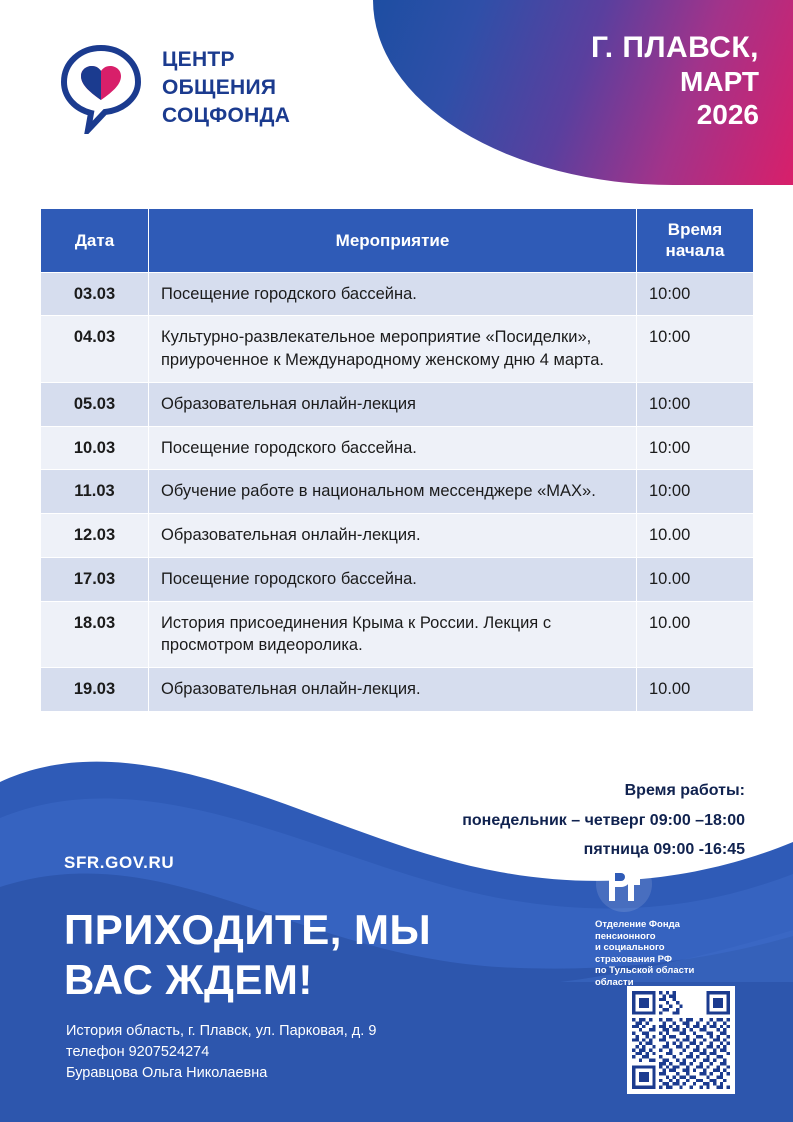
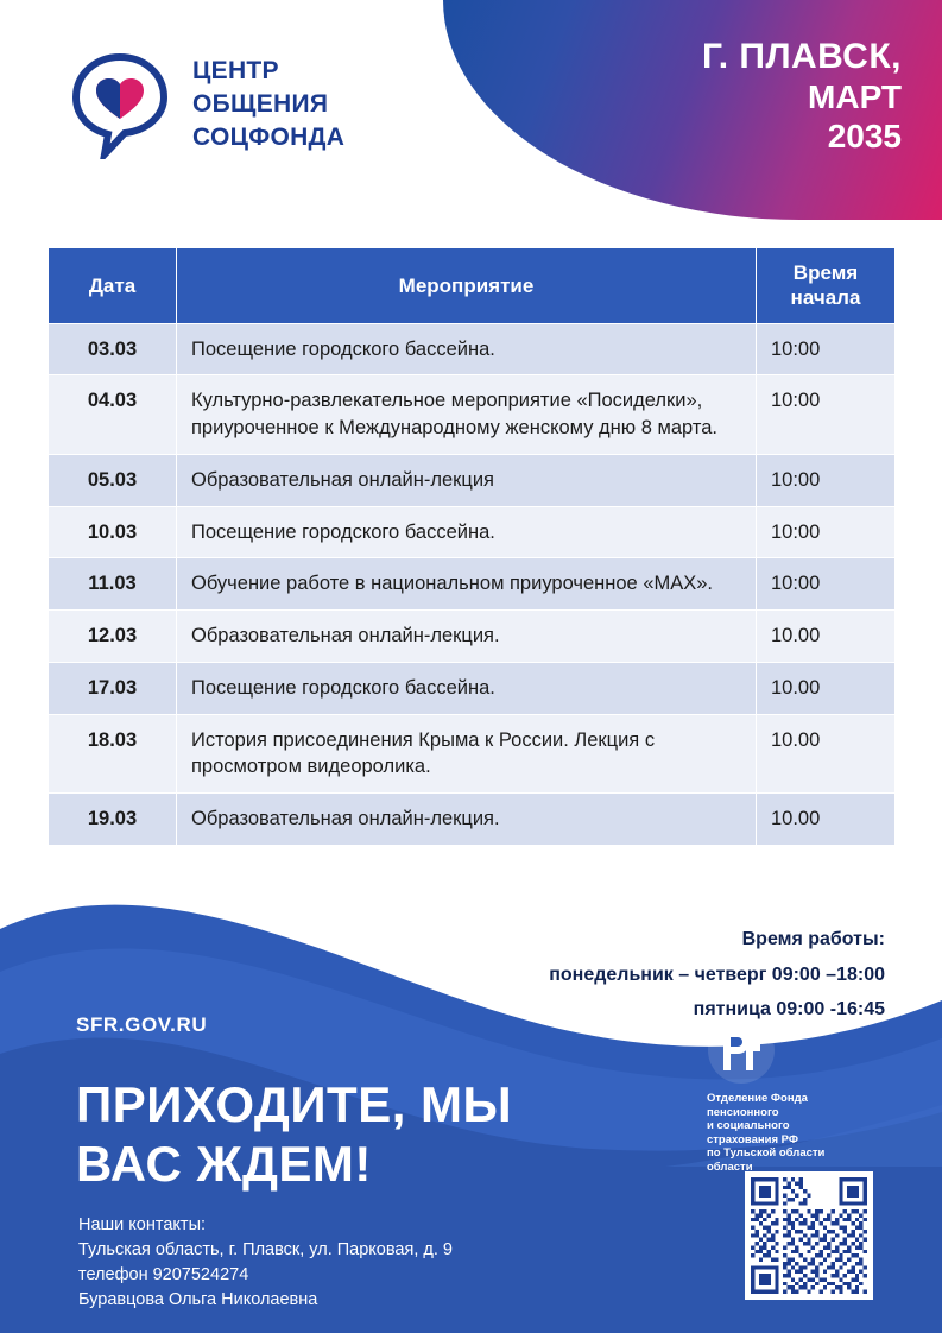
  Г. ПЛАВСК,
  МАРТ
- 2026
+ 2035
  ЦЕНТР
  ОБЩЕНИЯ
  СОЦФОНДА
  Дата	Мероприятие	Время начала
  03.03	Посещение городского бассейна.	10:00
- 04.03	Культурно-развлекательное мероприятие «Посиделки», приуроченное к Международному женскому дню 4 марта.	10:00
+ 04.03	Культурно-развлекательное мероприятие «Посиделки», приуроченное к Международному женскому дню 8 марта.	10:00
  05.03	Образовательная онлайн-лекция	10:00
  10.03	Посещение городского бассейна.	10:00
- 11.03	Обучение работе в национальном мессенджере «МАХ».	10:00
+ 11.03	Обучение работе в национальном приуроченное «МАХ».	10:00
  12.03	Образовательная онлайн-лекция.	10.00
  17.03	Посещение городского бассейна.	10.00
  18.03	История присоединения Крыма к России. Лекция с просмотром видеоролика.	10.00
  19.03	Образовательная онлайн-лекция.	10.00
  Время работы:
  понедельник – четверг 09:00 –18:00
  пятница 09:00 -16:45
  SFR.GOV.RU
  ПРИХОДИТЕ, МЫ
  ВАС ЖДЕМ!
+ Наши контакты:
- История область, г. Плавск, ул. Парковая, д. 9
+ Тульская область, г. Плавск, ул. Парковая, д. 9
  телефон 9207524274
  Буравцова Ольга Николаевна
  Отделение Фонда
  пенсионного
  и социального
  страхования РФ
  по Тульской области
  области
